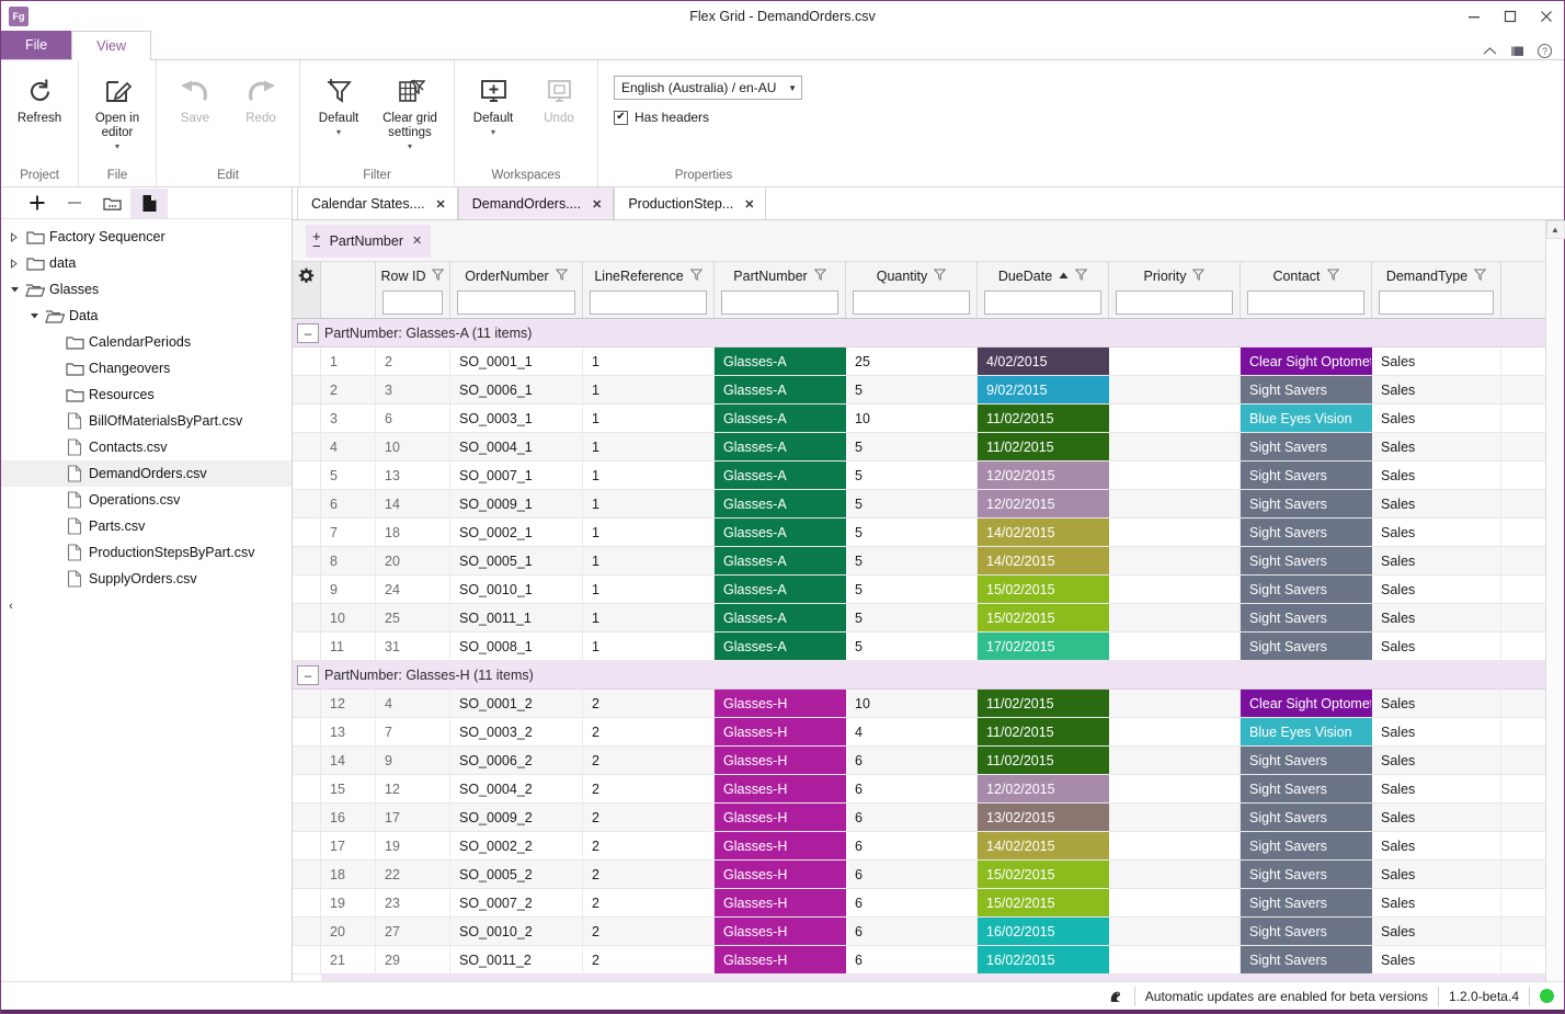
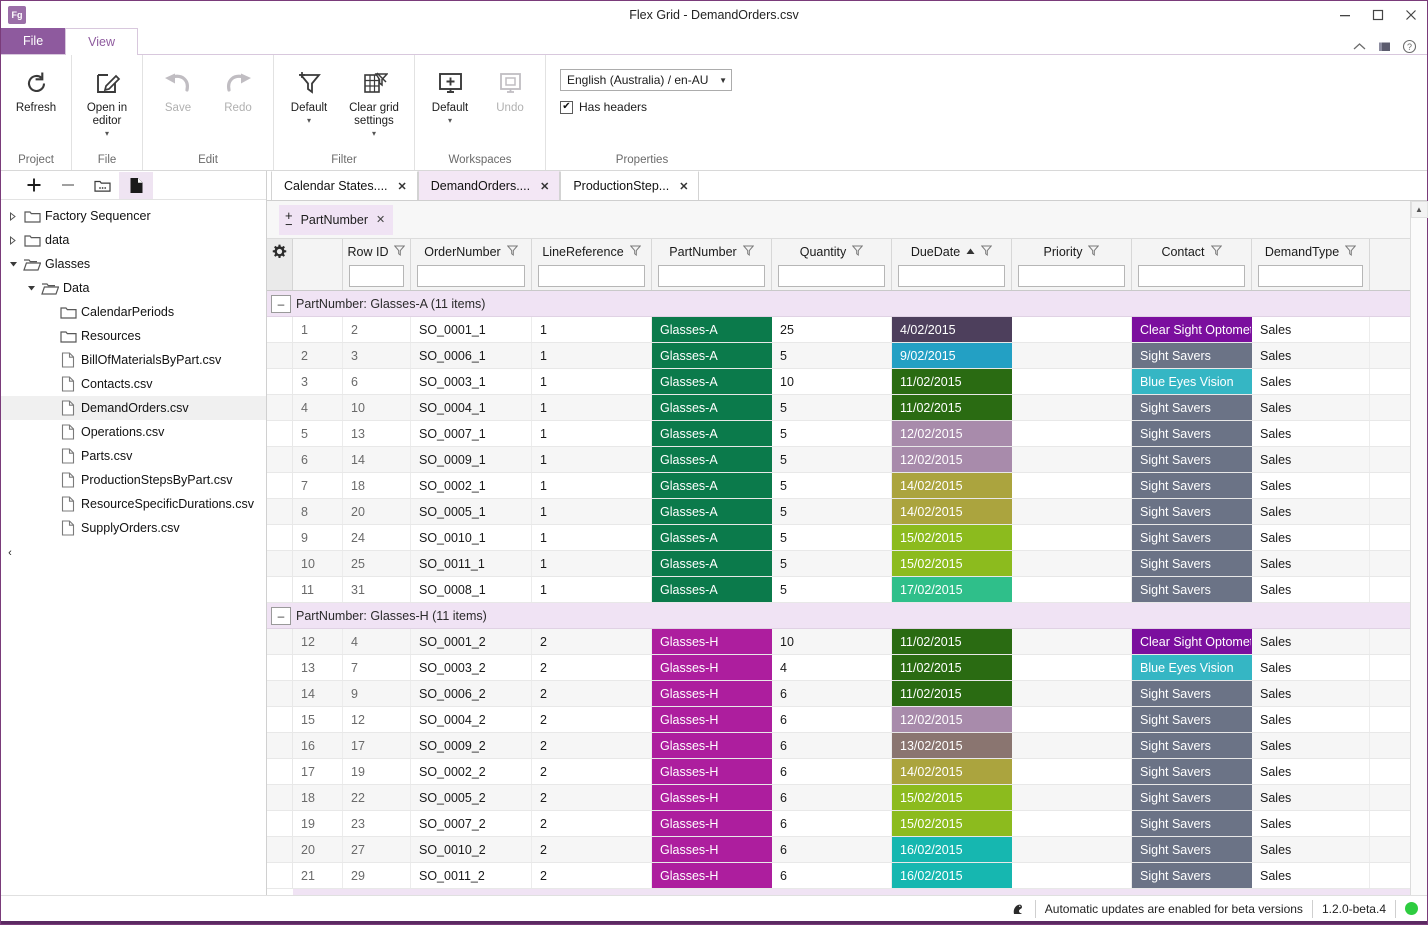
  Fg
  Flex Grid - DemandOrders.csv
  File
  View
  ?
  Refresh
  Project
  Open in editor
  ▾
  File
  Save
  Redo
  Edit
  Default
  ▾
  Clear grid settings
  ▾
  Filter
  Default
  ▾
  Undo
  Workspaces
  English (Australia) / en-AU
  ▼
  ✔
  Has headers
  Properties
  Factory Sequencer
  data
  Glasses
  Data
  CalendarPeriods
- Changeovers
  Resources
  BillOfMaterialsByPart.csv
  Contacts.csv
  DemandOrders.csv
  Operations.csv
  Parts.csv
  ProductionStepsByPart.csv
+ ResourceSpecificDurations.csv
  SupplyOrders.csv
  ‹
  Calendar States....
  ✕
  DemandOrders....
  ✕
  ProductionStep...
  ✕
  +
  −
  PartNumber
  ✕
  Row ID
  OrderNumber
  LineReference
  PartNumber
  Quantity
  DueDate
  Priority
  Contact
  DemandType
  –
  PartNumber: Glasses-A (11 items)
  1
  2
  SO_0001_1
  1
  Glasses-A
  25
  4/02/2015
  Clear Sight Optomet
  Sales
  2
  3
  SO_0006_1
  1
  Glasses-A
  5
  9/02/2015
  Sight Savers
  Sales
  3
  6
  SO_0003_1
  1
  Glasses-A
  10
  11/02/2015
  Blue Eyes Vision
  Sales
  4
  10
  SO_0004_1
  1
  Glasses-A
  5
  11/02/2015
  Sight Savers
  Sales
  5
  13
  SO_0007_1
  1
  Glasses-A
  5
  12/02/2015
  Sight Savers
  Sales
  6
  14
  SO_0009_1
  1
  Glasses-A
  5
  12/02/2015
  Sight Savers
  Sales
  7
  18
  SO_0002_1
  1
  Glasses-A
  5
  14/02/2015
  Sight Savers
  Sales
  8
  20
  SO_0005_1
  1
  Glasses-A
  5
  14/02/2015
  Sight Savers
  Sales
  9
  24
  SO_0010_1
  1
  Glasses-A
  5
  15/02/2015
  Sight Savers
  Sales
  10
  25
  SO_0011_1
  1
  Glasses-A
  5
  15/02/2015
  Sight Savers
  Sales
  11
  31
  SO_0008_1
  1
  Glasses-A
  5
  17/02/2015
  Sight Savers
  Sales
  –
  PartNumber: Glasses-H (11 items)
  12
  4
  SO_0001_2
  2
  Glasses-H
  10
  11/02/2015
  Clear Sight Optomet
  Sales
  13
  7
  SO_0003_2
  2
  Glasses-H
  4
  11/02/2015
  Blue Eyes Vision
  Sales
  14
  9
  SO_0006_2
  2
  Glasses-H
  6
  11/02/2015
  Sight Savers
  Sales
  15
  12
  SO_0004_2
  2
  Glasses-H
  6
  12/02/2015
  Sight Savers
  Sales
  16
  17
  SO_0009_2
  2
  Glasses-H
  6
  13/02/2015
  Sight Savers
  Sales
  17
  19
  SO_0002_2
  2
  Glasses-H
  6
  14/02/2015
  Sight Savers
  Sales
  18
  22
  SO_0005_2
  2
  Glasses-H
  6
  15/02/2015
  Sight Savers
  Sales
  19
  23
  SO_0007_2
  2
  Glasses-H
  6
  15/02/2015
  Sight Savers
  Sales
  20
  27
  SO_0010_2
  2
  Glasses-H
  6
  16/02/2015
  Sight Savers
  Sales
  21
  29
  SO_0011_2
  2
  Glasses-H
  6
  16/02/2015
  Sight Savers
  Sales
  ▲
  Automatic updates are enabled for beta versions
  1.2.0-beta.4
